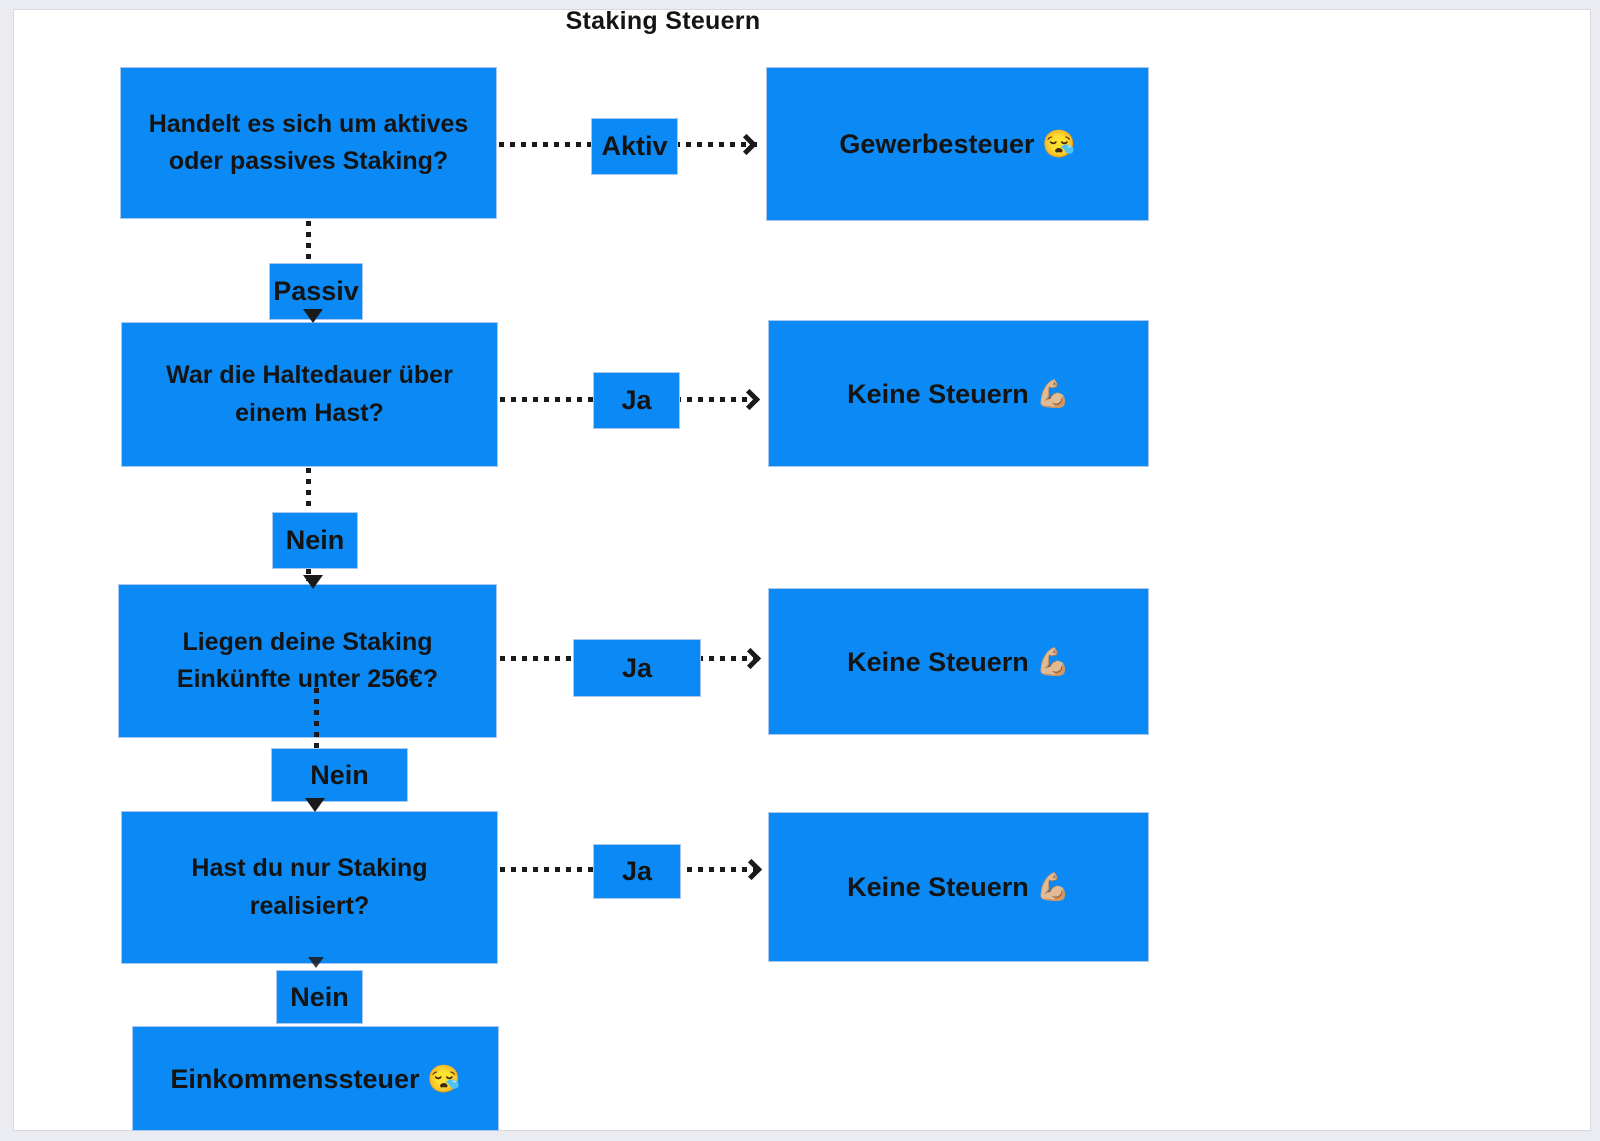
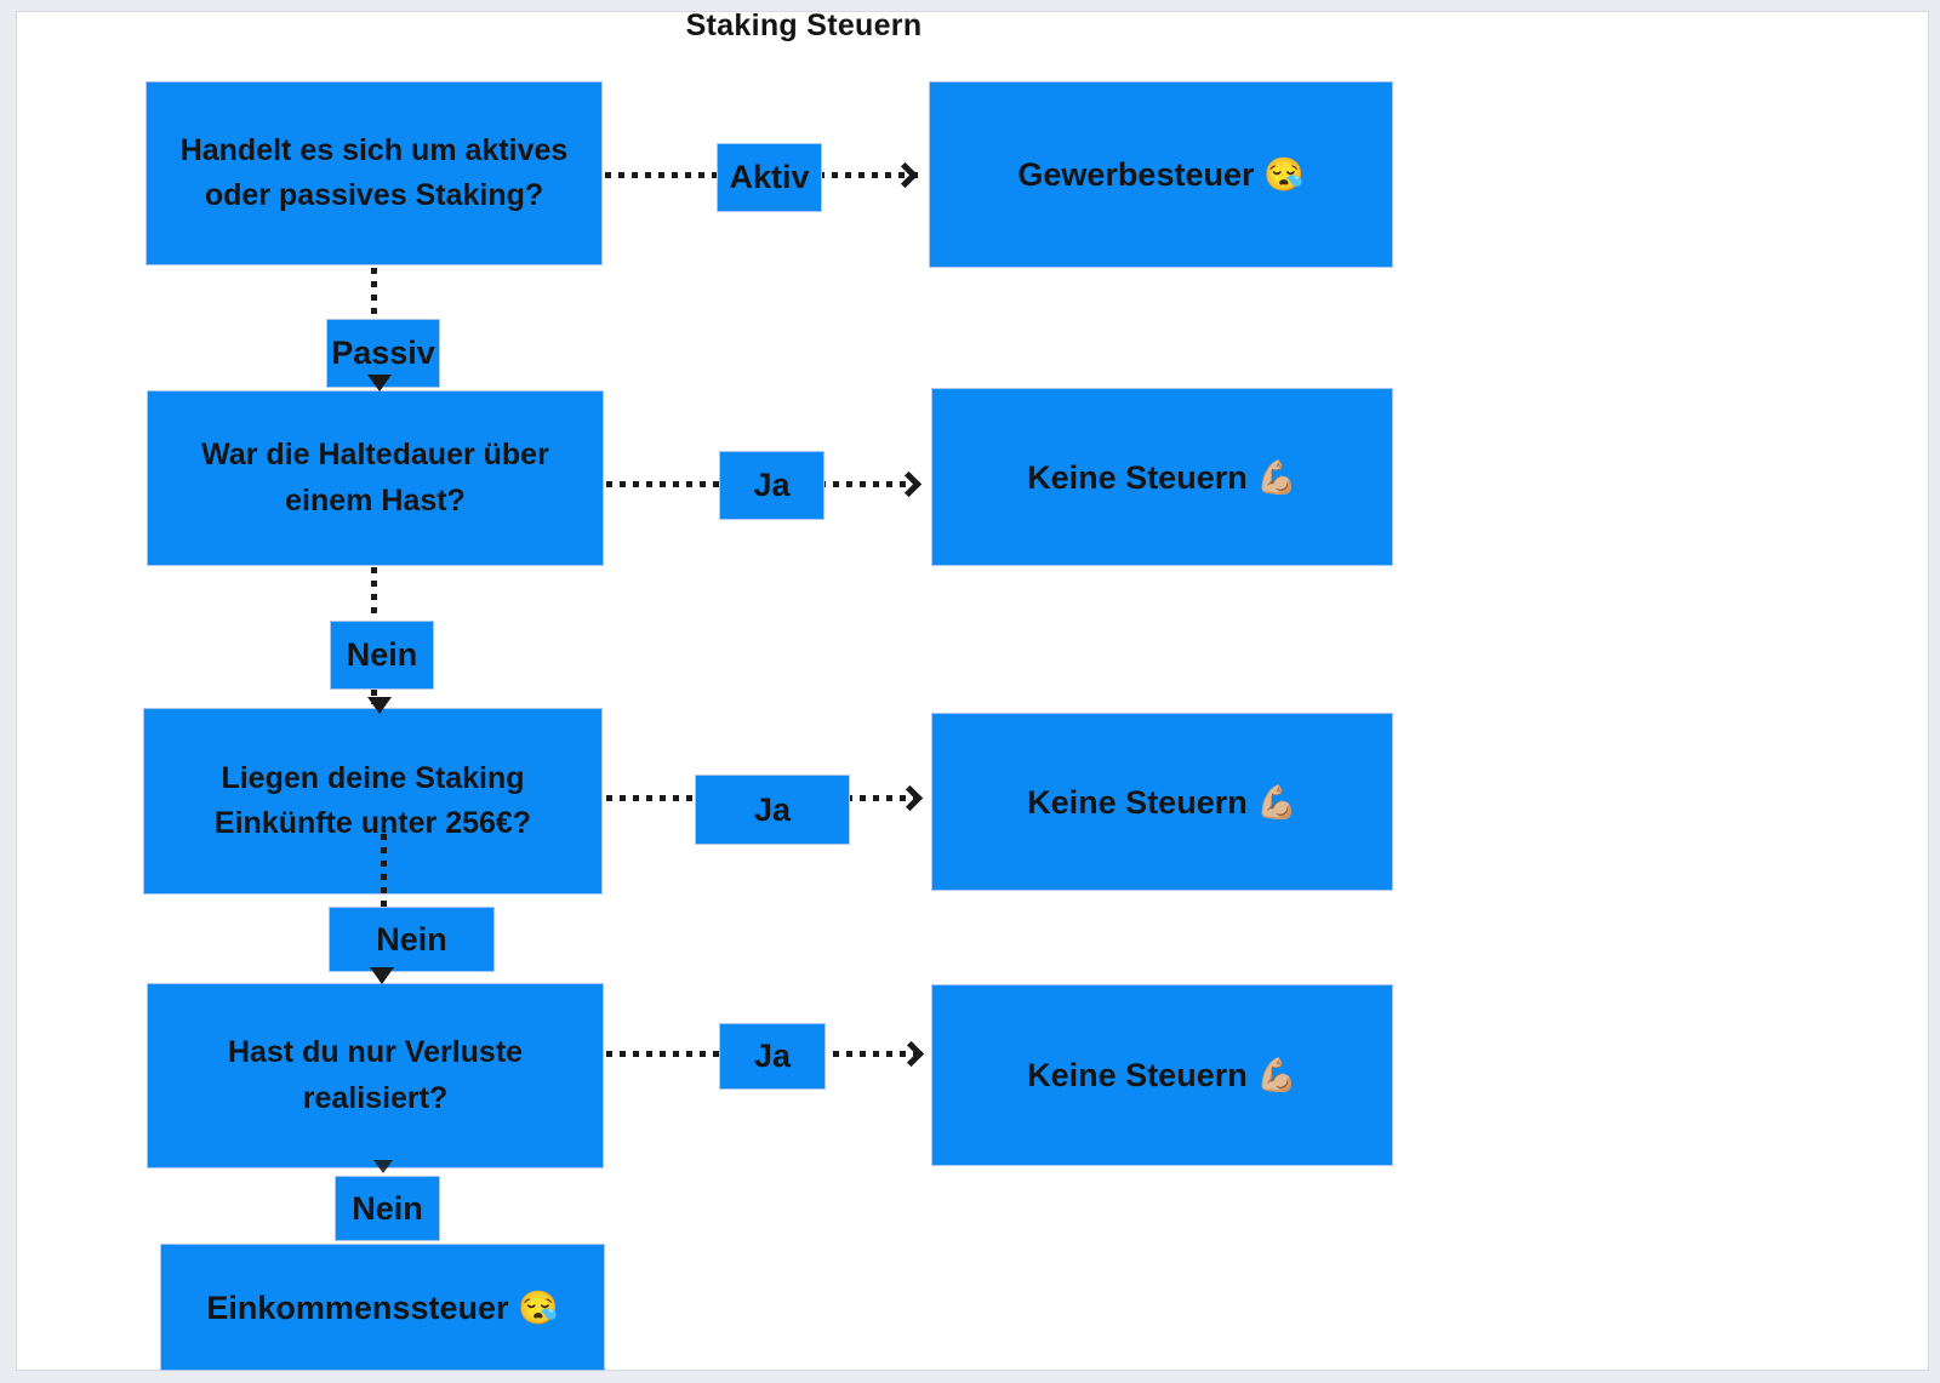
  Staking Steuern
  Handelt es sich um aktives oder passives Staking?
  War die Haltedauer über einem Hast?
  Liegen deine Staking Einkünfte unter 256€?
- Hast du nur Staking realisiert?
+ Hast du nur Verluste realisiert?
  Gewerbesteuer 😪
  Keine Steuern 💪🏼
  Keine Steuern 💪🏼
  Keine Steuern 💪🏼
  Einkommenssteuer 😪
  Aktiv
  Passiv
  Ja
  Nein
  Ja
  Nein
  Ja
  Nein
